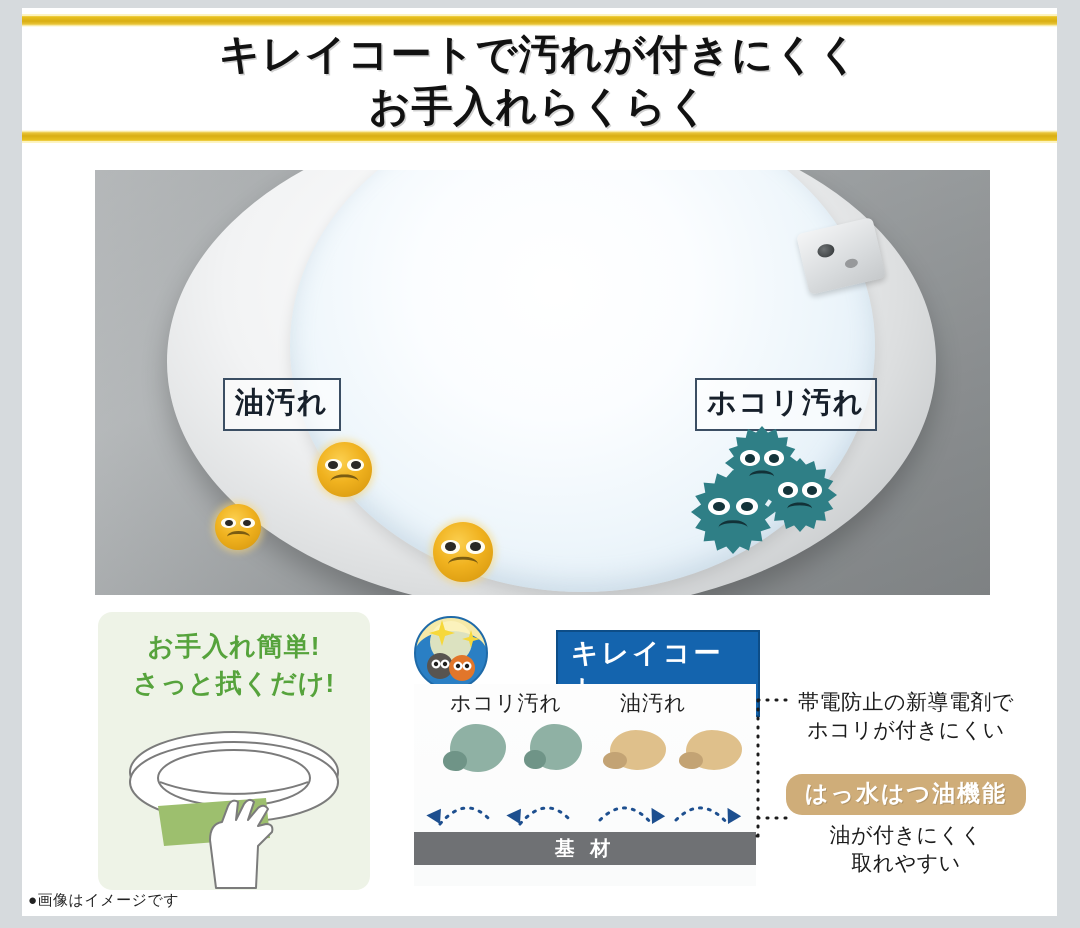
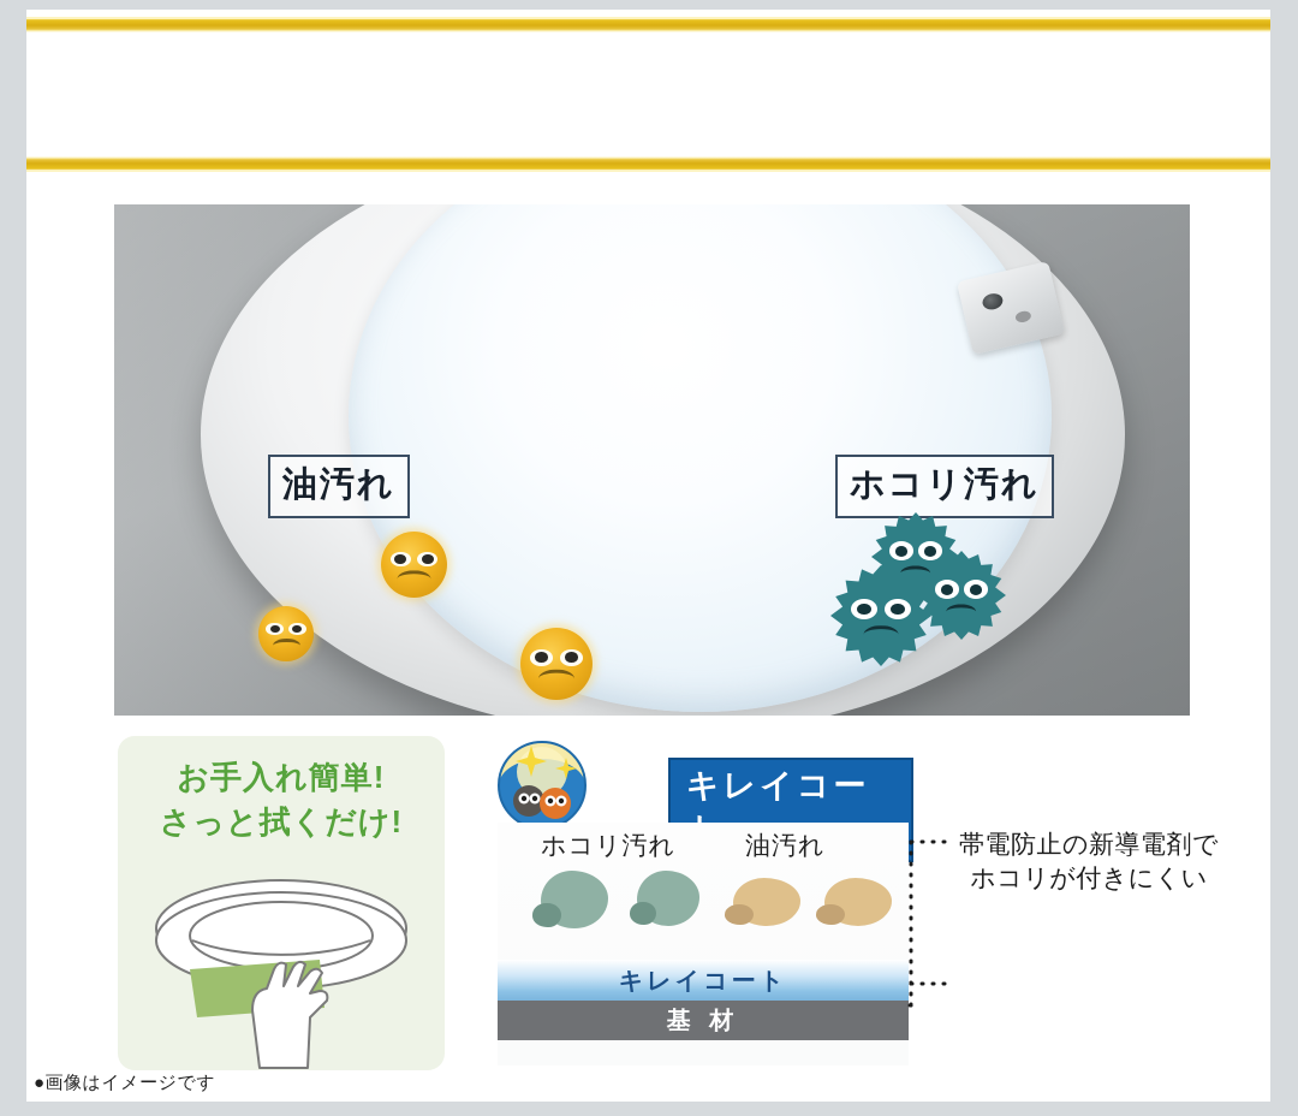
- キレイコートで汚れが付きにくく
- お手入れらくらく
  油汚れ
  ホコリ汚れ
  お手入れ簡単!
  さっと拭くだけ!
  キレイコー
  ホコリ汚れ
  油汚れ
+ キレイコート
  基 材
  帯電防止の新導電剤で
  ホコリが付きにくい
- はっ水はつ油機能
- 油が付きにくく
- 取れやすい
  ●画像はイメージです
